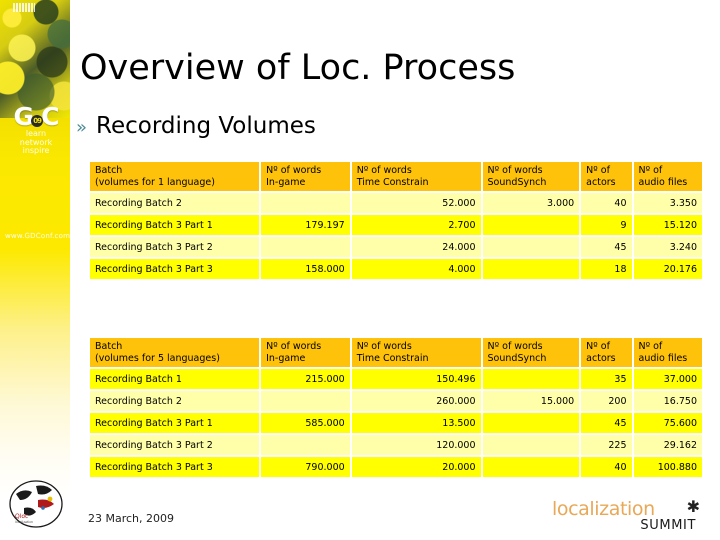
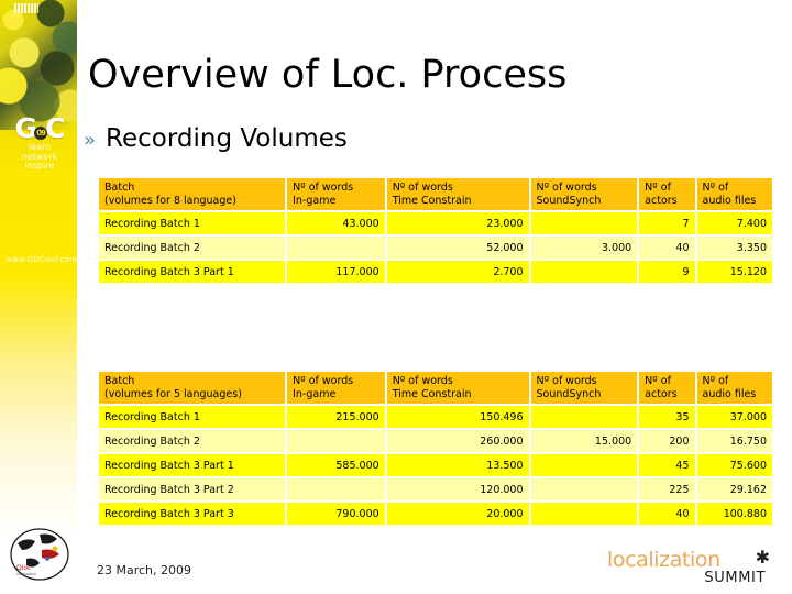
  G09C
  learn
  network
  inspire
  www.GDConf.com
  Overview of Loc. Process
  »
  Recording Volumes
- Batch (volumes for 1 language)	Nº of words In-game	Nº of words Time Constrain	Nº of words SoundSynch	Nº of actors	Nº of audio files
+ Batch (volumes for 8 language)	Nº of words In-game	Nº of words Time Constrain	Nº of words SoundSynch	Nº of actors	Nº of audio files
+ Recording Batch 1	43.000	23.000		7	7.400
  Recording Batch 2		52.000	3.000	40	3.350
- Recording Batch 3 Part 1	179.197	2.700		9	15.120
+ Recording Batch 3 Part 1	117.000	2.700		9	15.120
- Recording Batch 3 Part 2		24.000		45	3.240
- Recording Batch 3 Part 3	158.000	4.000		18	20.176
  Batch (volumes for 5 languages)	Nº of words In-game	Nº of words Time Constrain	Nº of words SoundSynch	Nº of actors	Nº of audio files
  Recording Batch 1	215.000	150.496		35	37.000
  Recording Batch 2		260.000	15.000	200	16.750
  Recording Batch 3 Part 1	585.000	13.500		45	75.600
  Recording Batch 3 Part 2		120.000		225	29.162
  Recording Batch 3 Part 3	790.000	20.000		40	100.880
  23 March, 2009
  localization
  ✱
  SUMMIT
